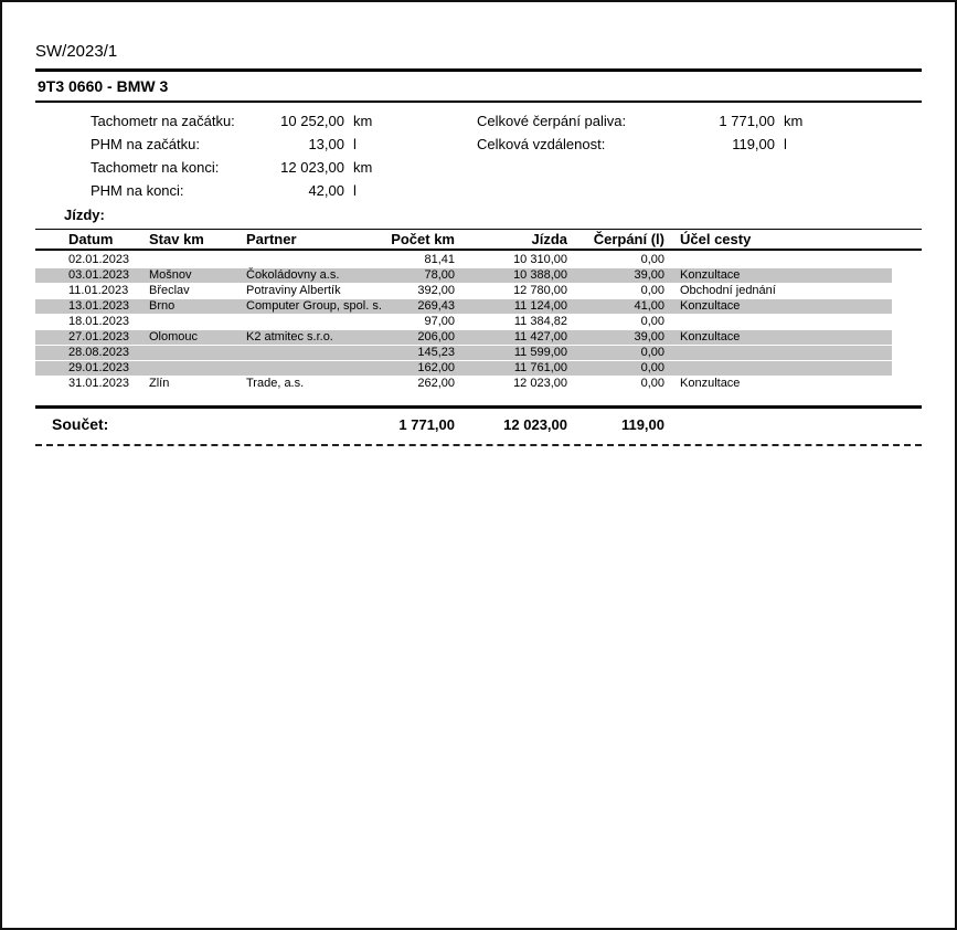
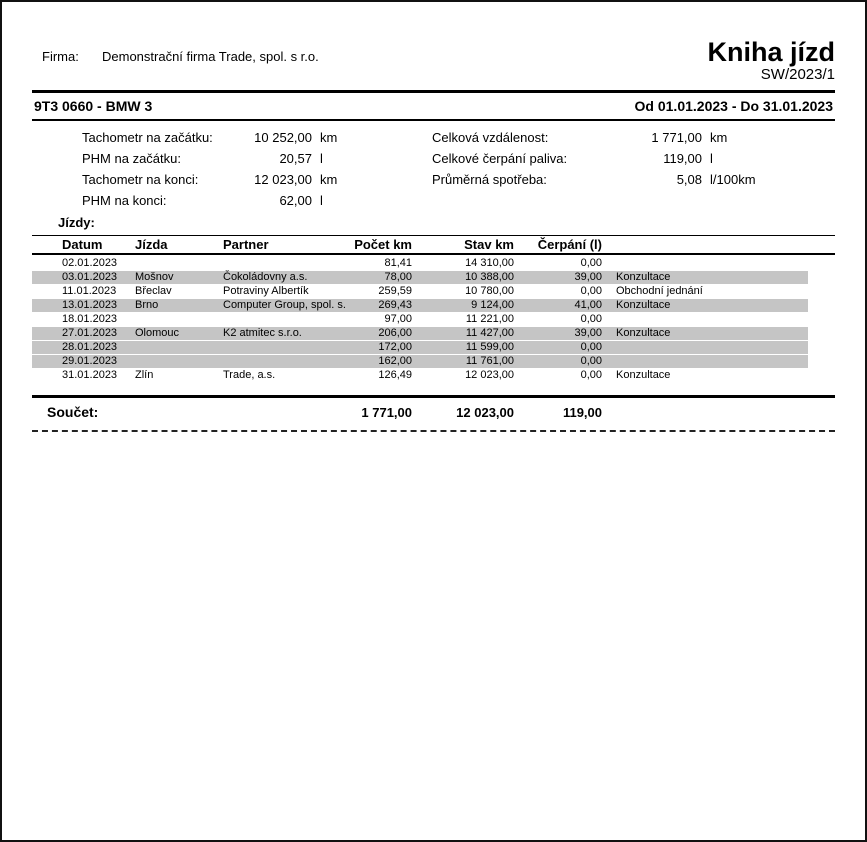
+ Firma:
+ Demonstrační firma Trade, spol. s r.o.
+ Kniha jízd
  SW/2023/1
  9T3 0660 - BMW 3
+ Od 01.01.2023 - Do 31.01.2023
  Tachometr na začátku:
  10 252,00
  km
  PHM na začátku:
- 13,00
+ 20,57
  l
  Tachometr na konci:
  12 023,00
  km
  PHM na konci:
- 42,00
+ 62,00
  l
- Celkové čerpání paliva:
+ Celková vzdálenost:
  1 771,00
  km
- Celková vzdálenost:
+ Celkové čerpání paliva:
  119,00
  l
+ Průměrná spotřeba:
+ 5,08
+ l/100km
  Jízdy:
  Datum
- Stav km
+ Jízda
  Partner
  Počet km
- Jízda
+ Stav km
  Čerpání (l)
- Účel cesty
  02.01.2023
  81,41
- 10 310,00
+ 14 310,00
  0,00
  03.01.2023
  Mošnov
  Čokoládovny a.s.
  78,00
  10 388,00
  39,00
  Konzultace
  11.01.2023
  Břeclav
  Potraviny Albertík
- 392,00
+ 259,59
- 12 780,00
+ 10 780,00
  0,00
  Obchodní jednání
  13.01.2023
  Brno
  Computer Group, spol. s.
  269,43
- 11 124,00
+ 9 124,00
  41,00
  Konzultace
  18.01.2023
  97,00
- 11 384,82
+ 11 221,00
  0,00
  27.01.2023
  Olomouc
  K2 atmitec s.r.o.
  206,00
  11 427,00
  39,00
  Konzultace
- 28.08.2023
+ 28.01.2023
- 145,23
+ 172,00
  11 599,00
  0,00
  29.01.2023
  162,00
  11 761,00
  0,00
  31.01.2023
  Zlín
  Trade, a.s.
- 262,00
+ 126,49
  12 023,00
  0,00
  Konzultace
  Součet:
  1 771,00
  12 023,00
  119,00
